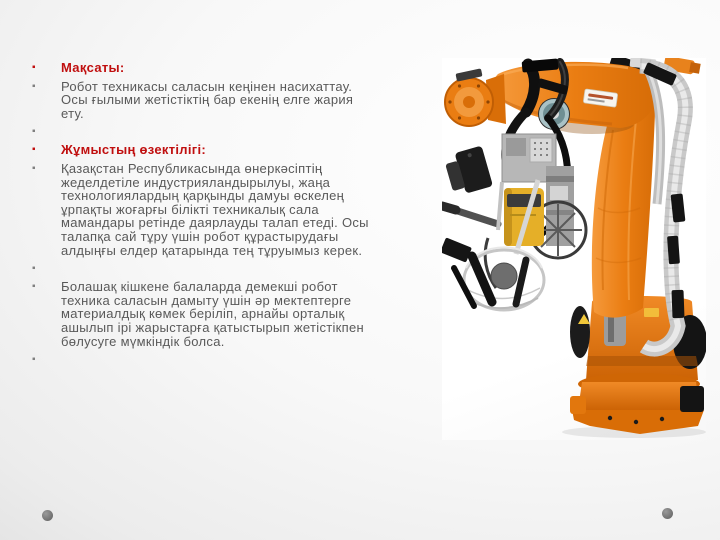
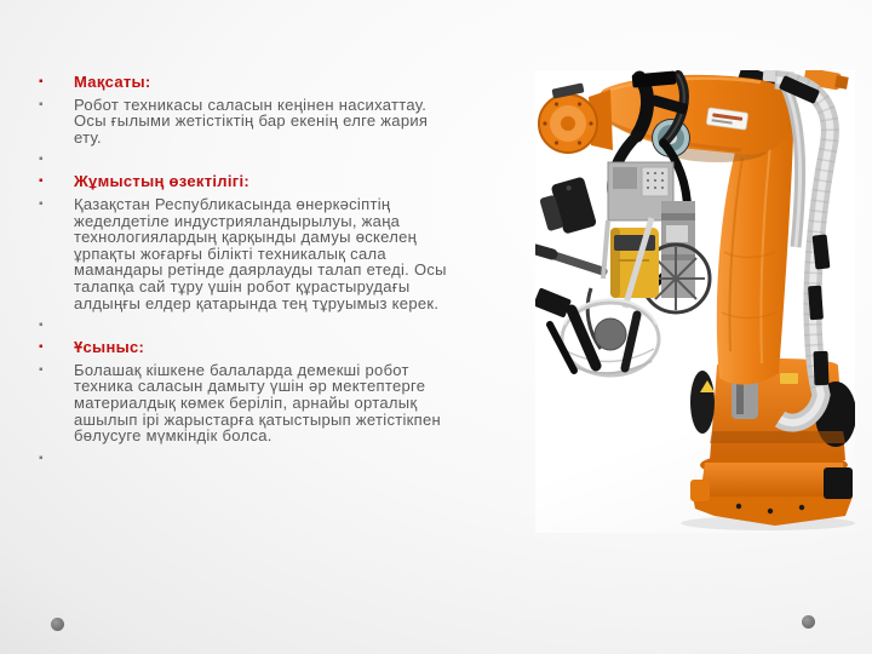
  Мақсаты:
  Робот техникасы саласын кеңінен насихаттау. Осы ғылыми жетістіктің бар екенің елге жария ету.
  Жұмыстың өзектілігі:
  Қазақстан Республикасында өнеркәсіптің жеделдетіле индустрияландырылуы, жаңа технологиялардың қарқынды дамуы өскелең ұрпақты жоғарғы білікті техникалық сала мамандары ретінде даярлауды талап етеді. Осы талапқа сай тұру үшін робот құрастырудағы алдыңғы елдер қатарында тең тұруымыз керек.
+ Ұсыныс:
  Болашақ кішкене балаларда демекші робот техника саласын дамыту үшін әр мектептерге материалдық көмек беріліп, арнайы орталық ашылып ірі жарыстарға қатыстырып жетістікпен бөлусуге мүмкіндік болса.
